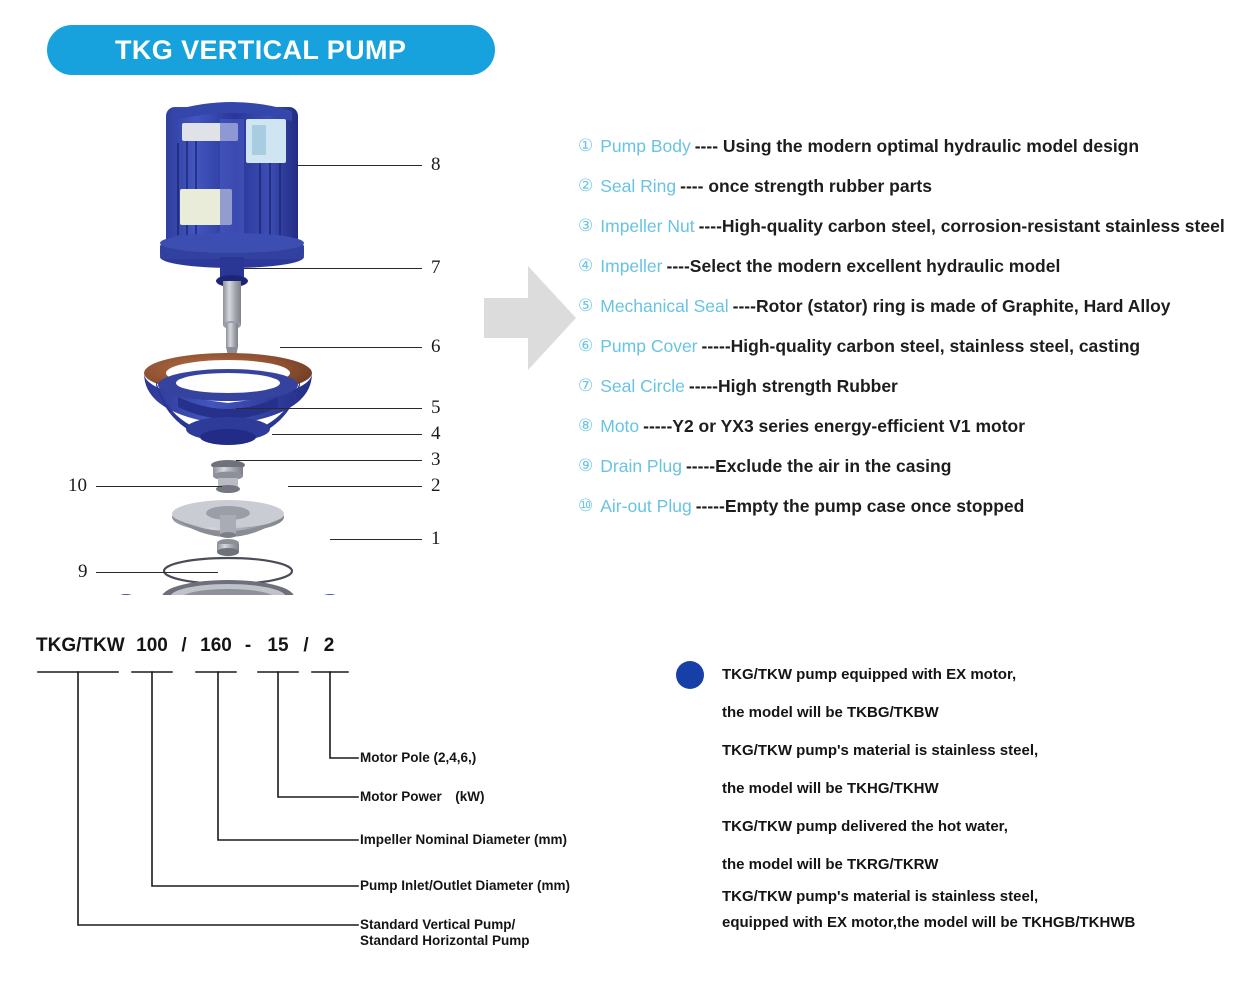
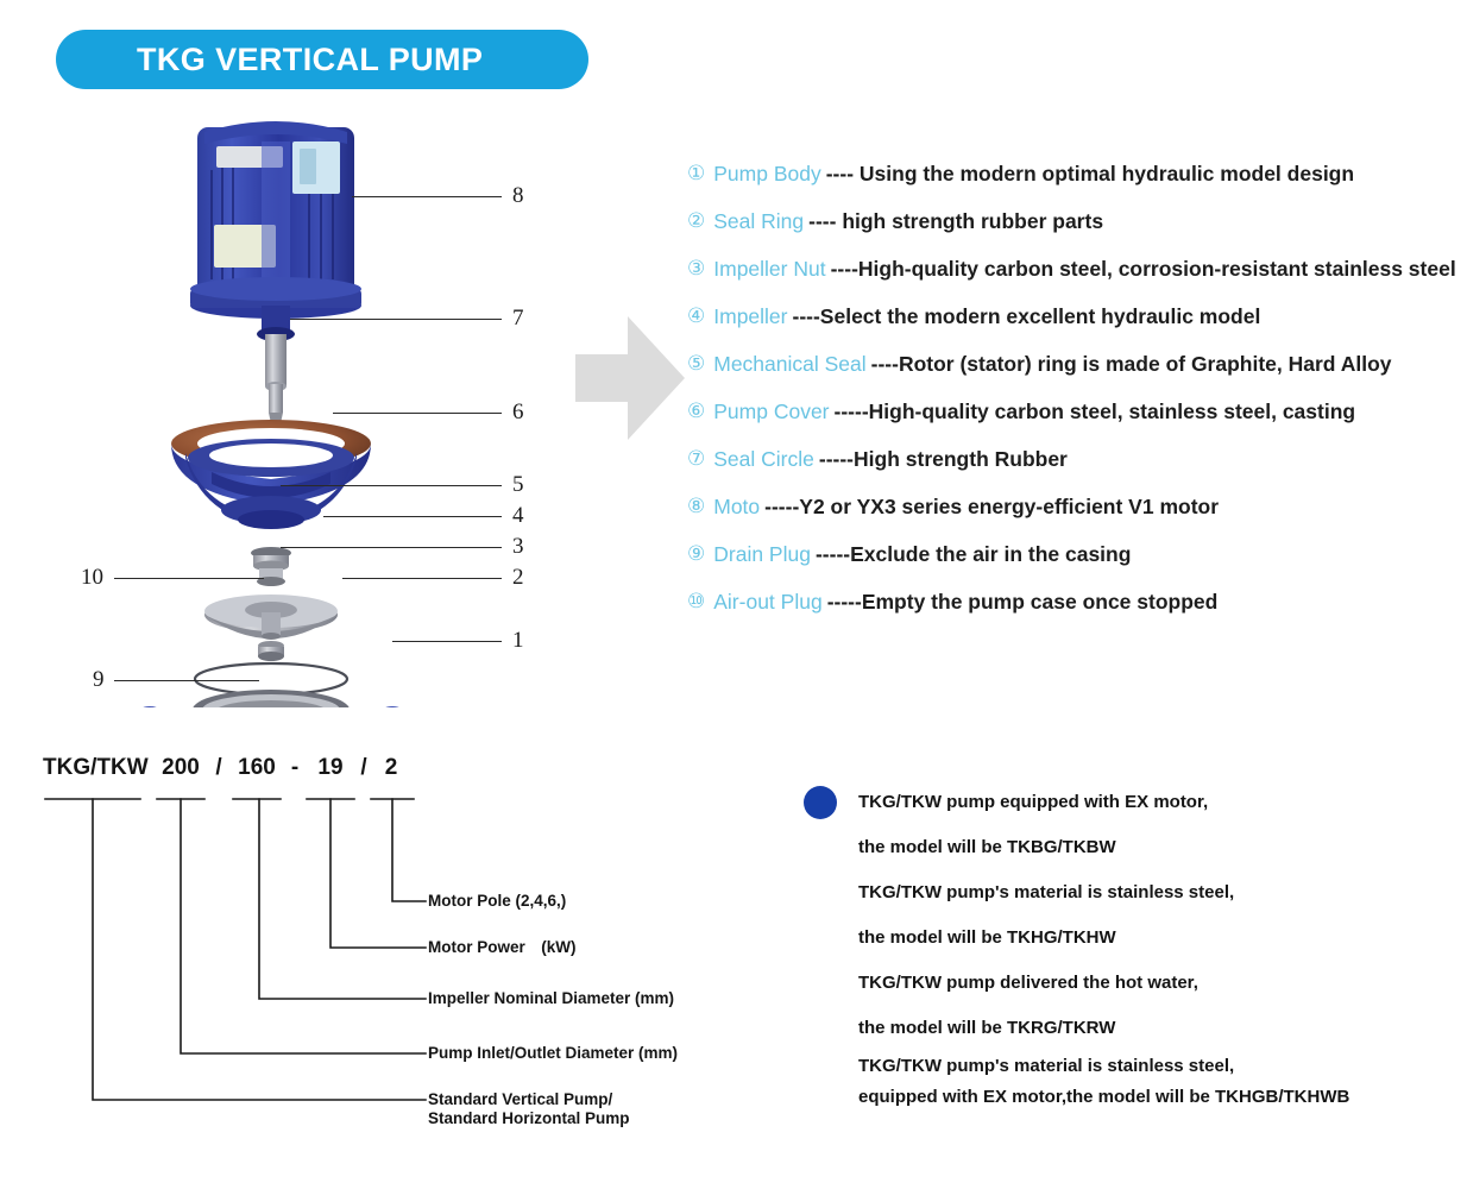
  TKG VERTICAL PUMP
  8
  7
  6
  5
  4
  3
  2
  1
  10
  9
  ①
  Pump Body
  ---- Using the modern optimal hydraulic model design
  ②
  Seal Ring
- ---- once strength rubber parts
+ ---- high strength rubber parts
  ③
  Impeller Nut
  ----High-quality carbon steel, corrosion-resistant stainless steel
  ④
  Impeller
  ----Select the modern excellent hydraulic model
  ⑤
  Mechanical Seal
  ----Rotor (stator) ring is made of Graphite, Hard Alloy
  ⑥
  Pump Cover
  -----High-quality carbon steel, stainless steel, casting
  ⑦
  Seal Circle
  -----High strength Rubber
  ⑧
  Moto
  -----Y2 or YX3 series energy-efficient V1 motor
  ⑨
  Drain Plug
  -----Exclude the air in the casing
  ⑩
  Air-out Plug
  -----Empty the pump case once stopped
  TKG/TKW
- 100
+ 200
  /
  160
  -
- 15
+ 19
  /
  2
  Motor Pole (2,4,6,)
  Motor Power (kW)
  Impeller Nominal Diameter (mm)
  Pump Inlet/Outlet Diameter (mm)
  Standard Vertical Pump/
  Standard Horizontal Pump
  TKG/TKW pump equipped with EX motor,
  the model will be TKBG/TKBW
  TKG/TKW pump's material is stainless steel,
  the model will be TKHG/TKHW
  TKG/TKW pump delivered the hot water,
  the model will be TKRG/TKRW
  TKG/TKW pump's material is stainless steel,
  equipped with EX motor,the model will be TKHGB/TKHWB
